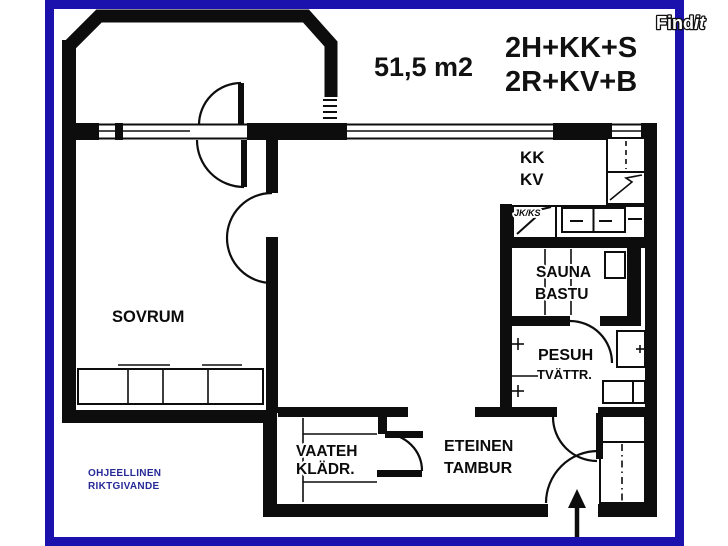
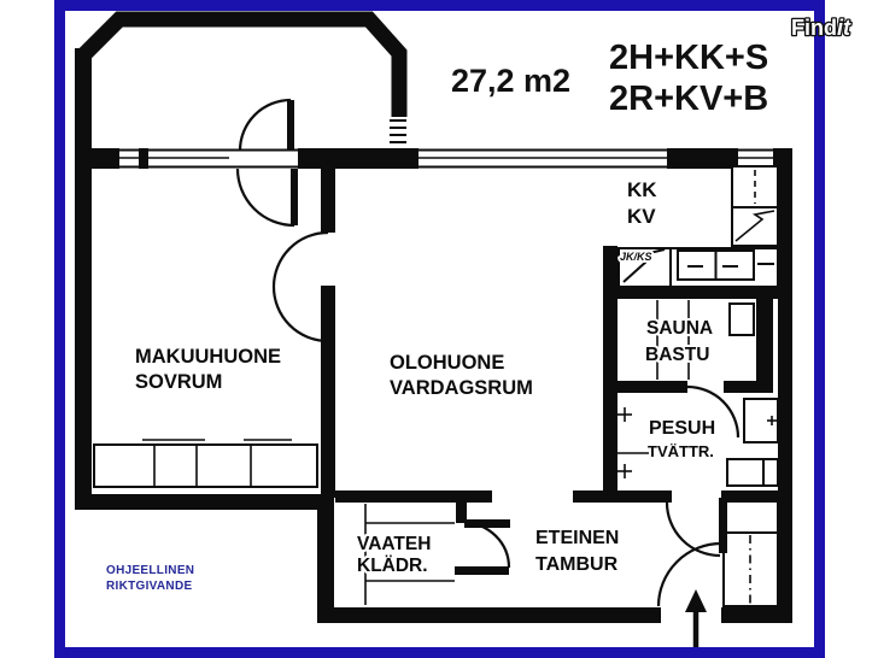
- 51,5 m2
+ 27,2 m2
  2H+KK+S
  2R+KV+B
+ MAKUUHUONE
  SOVRUM
+ OLOHUONE
+ VARDAGSRUM
  KK
  KV
  SAUNA
  BASTU
  PESUH
  TVÄTTR.
  VAATEH
  KLÄDR.
  ETEINEN
  TAMBUR
  JK/KS
  OHJEELLINEN
  RIKTGIVANDE
  Findit
